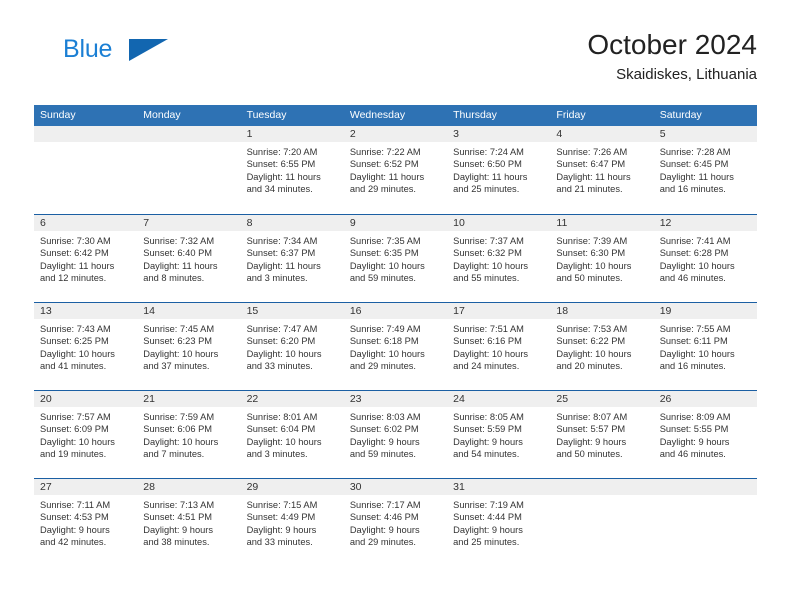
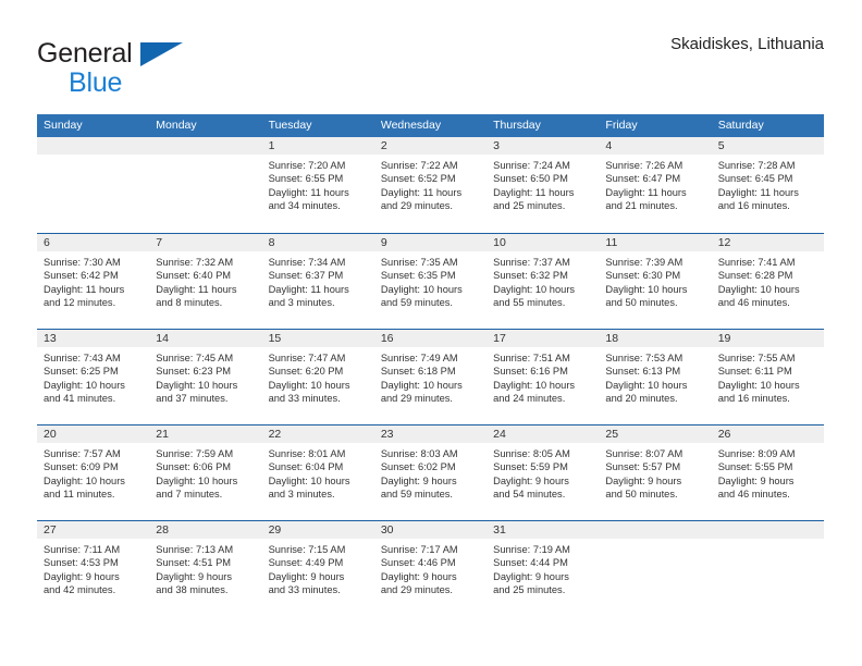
+ General
  Blue
- October 2024
  Skaidiskes, Lithuania
  Sunday
  Monday
  Tuesday
  Wednesday
  Thursday
  Friday
  Saturday
  1
  Sunrise: 7:20 AM
  Sunset: 6:55 PM
  Daylight: 11 hours
  and 34 minutes.
  2
  Sunrise: 7:22 AM
  Sunset: 6:52 PM
  Daylight: 11 hours
  and 29 minutes.
  3
  Sunrise: 7:24 AM
  Sunset: 6:50 PM
  Daylight: 11 hours
  and 25 minutes.
  4
  Sunrise: 7:26 AM
  Sunset: 6:47 PM
  Daylight: 11 hours
  and 21 minutes.
  5
  Sunrise: 7:28 AM
  Sunset: 6:45 PM
  Daylight: 11 hours
  and 16 minutes.
  6
  Sunrise: 7:30 AM
  Sunset: 6:42 PM
  Daylight: 11 hours
  and 12 minutes.
  7
  Sunrise: 7:32 AM
  Sunset: 6:40 PM
  Daylight: 11 hours
  and 8 minutes.
  8
  Sunrise: 7:34 AM
  Sunset: 6:37 PM
  Daylight: 11 hours
  and 3 minutes.
  9
  Sunrise: 7:35 AM
  Sunset: 6:35 PM
  Daylight: 10 hours
  and 59 minutes.
  10
  Sunrise: 7:37 AM
  Sunset: 6:32 PM
  Daylight: 10 hours
  and 55 minutes.
  11
  Sunrise: 7:39 AM
  Sunset: 6:30 PM
  Daylight: 10 hours
  and 50 minutes.
  12
  Sunrise: 7:41 AM
  Sunset: 6:28 PM
  Daylight: 10 hours
  and 46 minutes.
  13
  Sunrise: 7:43 AM
  Sunset: 6:25 PM
  Daylight: 10 hours
  and 41 minutes.
  14
  Sunrise: 7:45 AM
  Sunset: 6:23 PM
  Daylight: 10 hours
  and 37 minutes.
  15
  Sunrise: 7:47 AM
  Sunset: 6:20 PM
  Daylight: 10 hours
  and 33 minutes.
  16
  Sunrise: 7:49 AM
  Sunset: 6:18 PM
  Daylight: 10 hours
  and 29 minutes.
  17
  Sunrise: 7:51 AM
  Sunset: 6:16 PM
  Daylight: 10 hours
  and 24 minutes.
  18
  Sunrise: 7:53 AM
- Sunset: 6:22 PM
+ Sunset: 6:13 PM
  Daylight: 10 hours
  and 20 minutes.
  19
  Sunrise: 7:55 AM
  Sunset: 6:11 PM
  Daylight: 10 hours
  and 16 minutes.
  20
  Sunrise: 7:57 AM
  Sunset: 6:09 PM
  Daylight: 10 hours
- and 19 minutes.
+ and 11 minutes.
  21
  Sunrise: 7:59 AM
  Sunset: 6:06 PM
  Daylight: 10 hours
  and 7 minutes.
  22
  Sunrise: 8:01 AM
  Sunset: 6:04 PM
  Daylight: 10 hours
  and 3 minutes.
  23
  Sunrise: 8:03 AM
  Sunset: 6:02 PM
  Daylight: 9 hours
  and 59 minutes.
  24
  Sunrise: 8:05 AM
  Sunset: 5:59 PM
  Daylight: 9 hours
  and 54 minutes.
  25
  Sunrise: 8:07 AM
  Sunset: 5:57 PM
  Daylight: 9 hours
  and 50 minutes.
  26
  Sunrise: 8:09 AM
  Sunset: 5:55 PM
  Daylight: 9 hours
  and 46 minutes.
  27
  Sunrise: 7:11 AM
  Sunset: 4:53 PM
  Daylight: 9 hours
  and 42 minutes.
  28
  Sunrise: 7:13 AM
  Sunset: 4:51 PM
  Daylight: 9 hours
  and 38 minutes.
  29
  Sunrise: 7:15 AM
  Sunset: 4:49 PM
  Daylight: 9 hours
  and 33 minutes.
  30
  Sunrise: 7:17 AM
  Sunset: 4:46 PM
  Daylight: 9 hours
  and 29 minutes.
  31
  Sunrise: 7:19 AM
  Sunset: 4:44 PM
  Daylight: 9 hours
  and 25 minutes.
